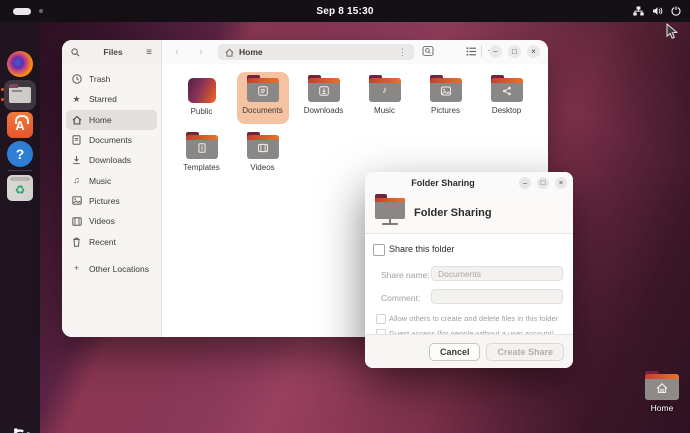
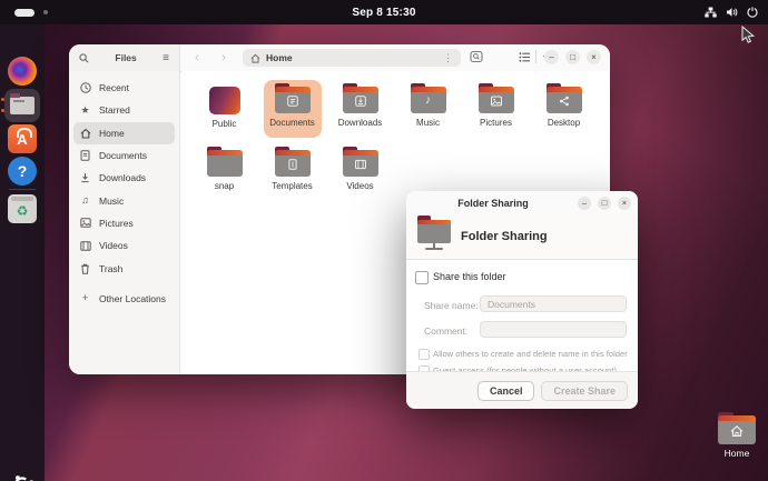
  Sep 8 15:30
  A
  ?
  ♻
  Files
  ≡
  ‹
  ›
  Home
  ⋮
  –
  □
  ×
- Trash
+ Recent
  ★
  Starred
  Home
  Documents
  Downloads
  ♫
  Music
  Pictures
  Videos
- Recent
+ Trash
  +
  Other Locations
  Public
  Documents
  Downloads
  ♪
  Music
  Pictures
  Desktop
+ snap
  Templates
  Videos
  Folder Sharing
  –
  □
  ×
  Folder Sharing
  Share this folder
  Share name:
  Documents
  Comment:
- Allow others to create and delete files in this folder
+ Allow others to create and delete name in this folder
  Cancel
  Create Share
  Home
